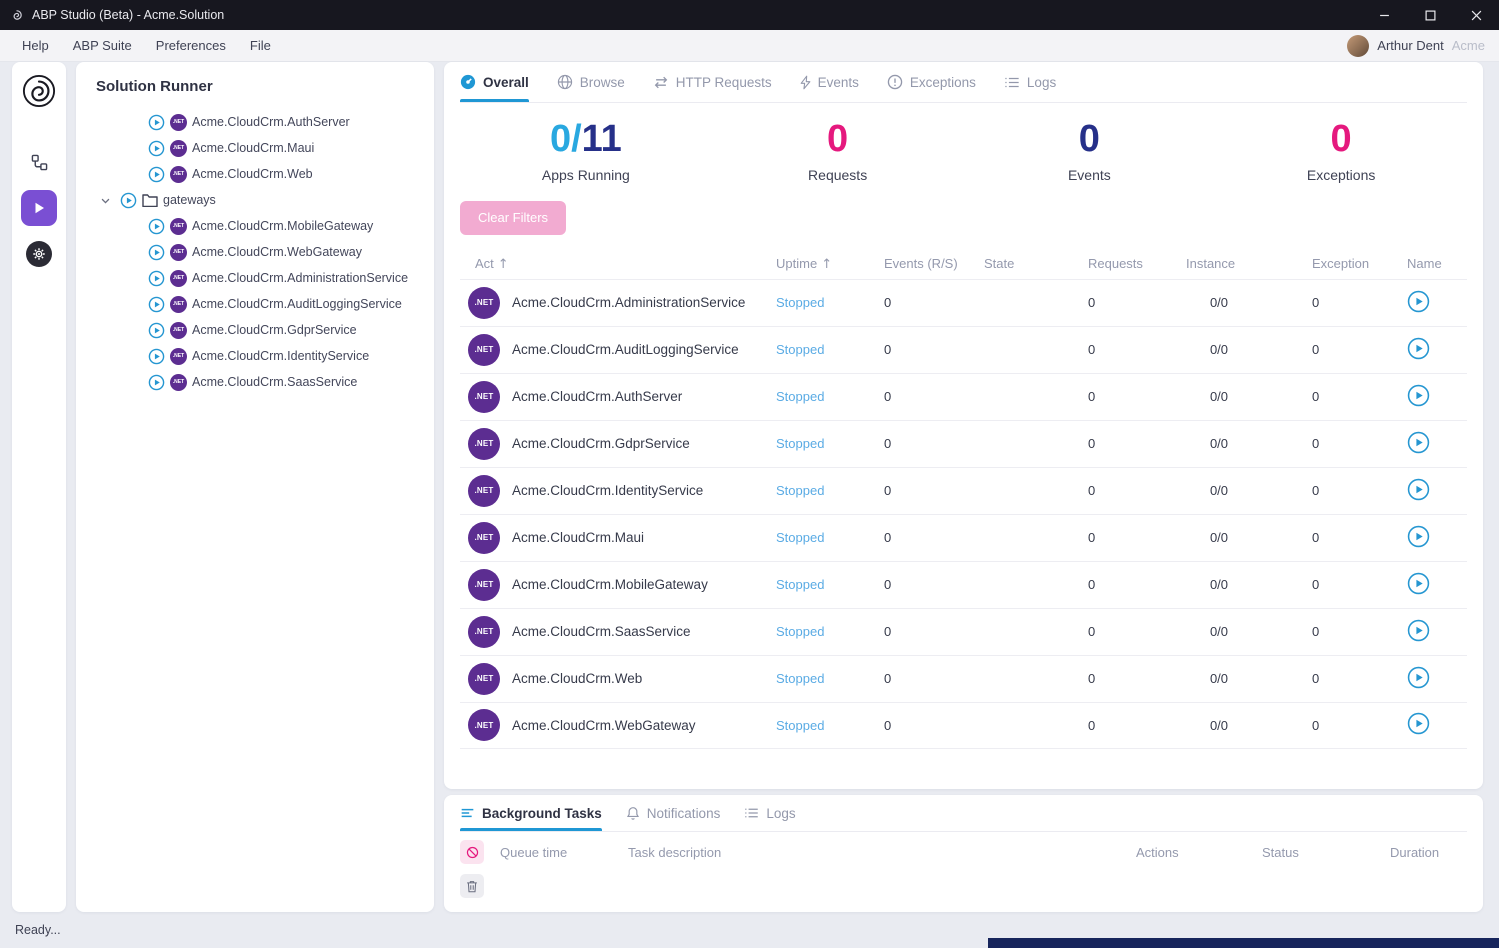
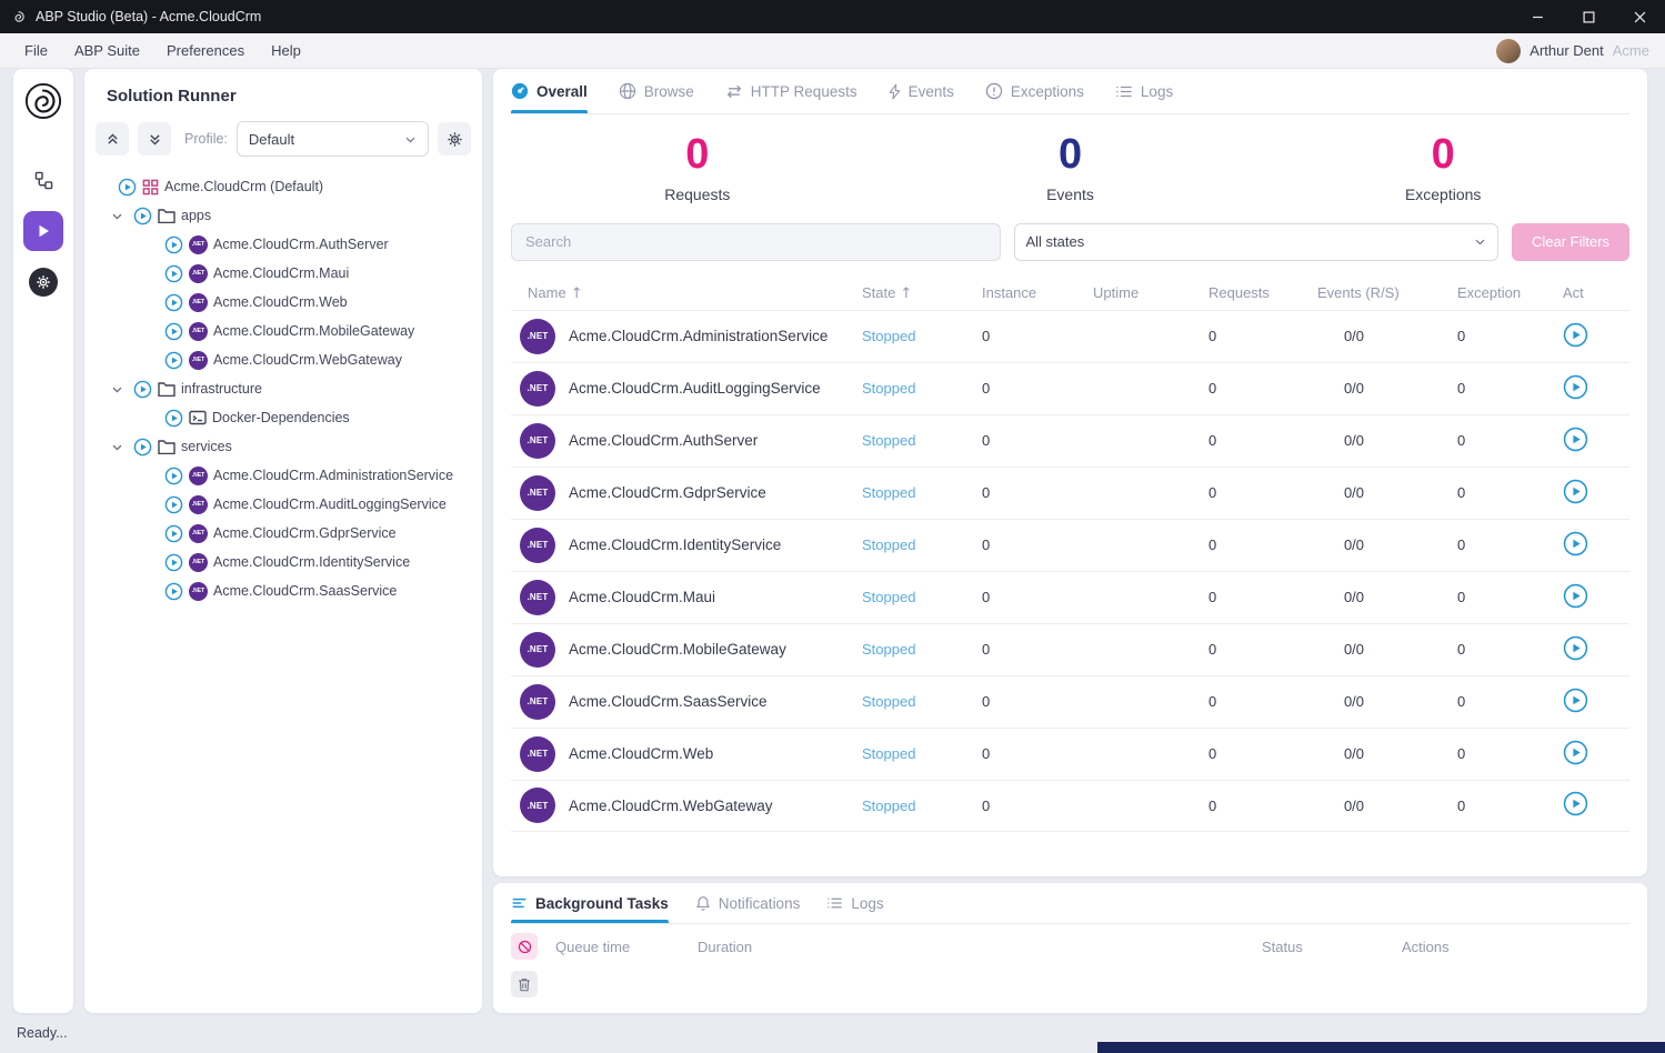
- ABP Studio (Beta) - Acme.Solution
+ ABP Studio (Beta) - Acme.CloudCrm
- Help
+ File
  ABP Suite
  Preferences
- File
+ Help
  Arthur Dent
  Acme
  Solution Runner
+ Profile:
+ Default
+ Acme.CloudCrm (Default)
+ apps
  Acme.CloudCrm.AuthServer
  Acme.CloudCrm.Maui
  Acme.CloudCrm.Web
- gateways
  Acme.CloudCrm.MobileGateway
  Acme.CloudCrm.WebGateway
+ infrastructure
+ Docker-Dependencies
+ services
  Acme.CloudCrm.AdministrationService
  Acme.CloudCrm.AuditLoggingService
  Acme.CloudCrm.GdprService
  Acme.CloudCrm.IdentityService
  Acme.CloudCrm.SaasService
  Overall
  Browse
  HTTP Requests
  Events
  Exceptions
  Logs
- 0/11
- Apps Running
  0
  Requests
  0
  Events
  0
  Exceptions
+ Search
+ All states
  Clear Filters
- Act ↑
+ Name ↑
- Uptime ↑
+ State ↑
- Events (R/S)
+ Instance
- State
+ Uptime
  Requests
- Instance
+ Events (R/S)
  Exception
- Name
+ Act
  .NET
  Acme.CloudCrm.AdministrationService
  Stopped
  0
  0
  0/0
  0
  .NET
  Acme.CloudCrm.AuditLoggingService
  Stopped
  0
  0
  0/0
  0
  .NET
  Acme.CloudCrm.AuthServer
  Stopped
  0
  0
  0/0
  0
  .NET
  Acme.CloudCrm.GdprService
  Stopped
  0
  0
  0/0
  0
  .NET
  Acme.CloudCrm.IdentityService
  Stopped
  0
  0
  0/0
  0
  .NET
  Acme.CloudCrm.Maui
  Stopped
  0
  0
  0/0
  0
  .NET
  Acme.CloudCrm.MobileGateway
  Stopped
  0
  0
  0/0
  0
  .NET
  Acme.CloudCrm.SaasService
  Stopped
  0
  0
  0/0
  0
  .NET
  Acme.CloudCrm.Web
  Stopped
  0
  0
  0/0
  0
  .NET
  Acme.CloudCrm.WebGateway
  Stopped
  0
  0
  0/0
  0
  Background Tasks
  Notifications
  Logs
  Queue time
- Task description
- Actions
+ Duration
  Status
- Duration
+ Actions
  Ready...
